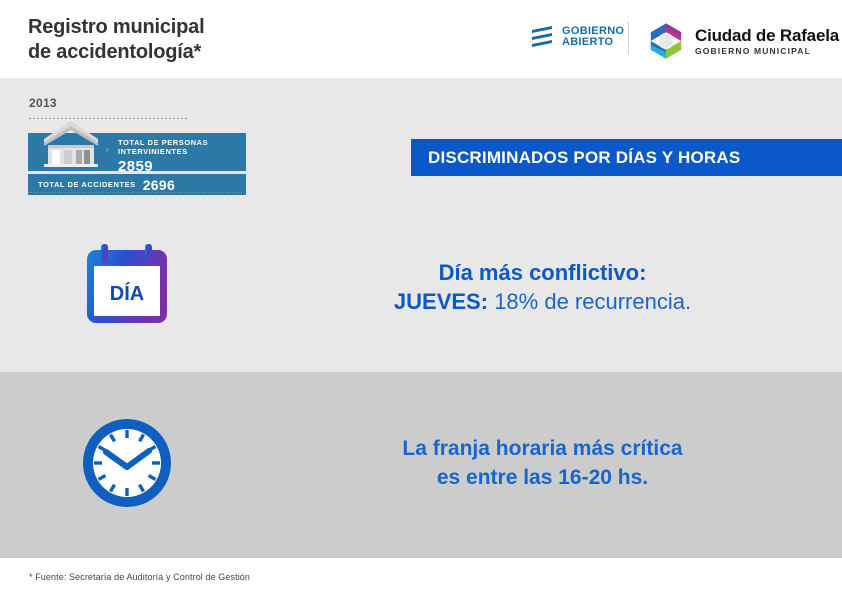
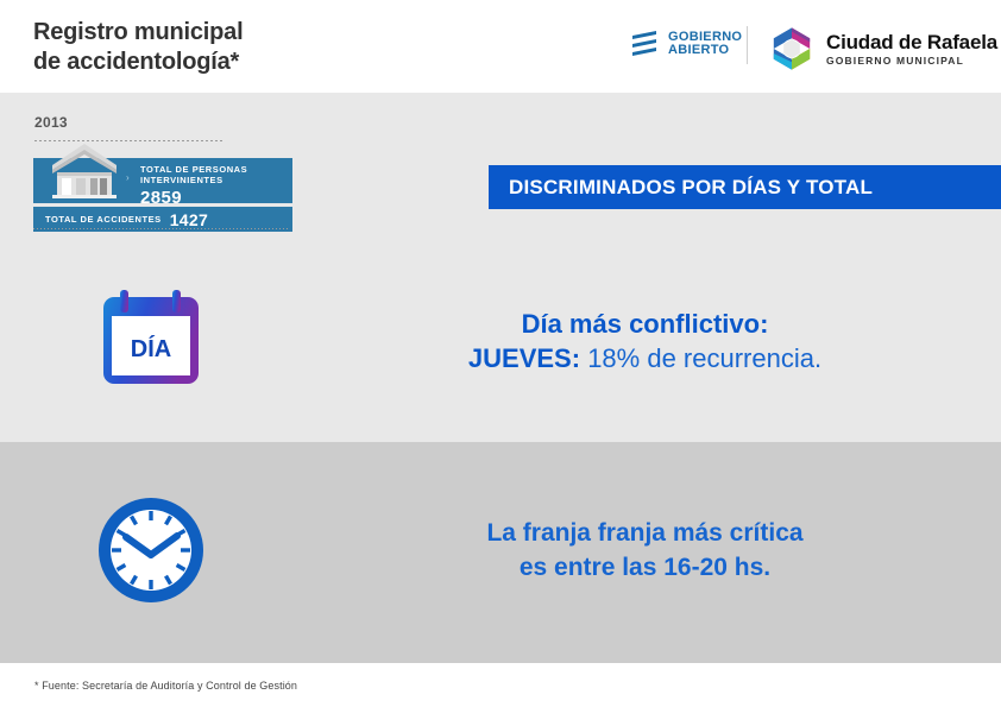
  Registro municipal
  de accidentología*
  GOBIERNO
  ABIERTO
  Ciudad de Rafaela
  GOBIERNO MUNICIPAL
  2013
  ›
  TOTAL DE PERSONAS INTERVINIENTES
  2859
  TOTAL DE ACCIDENTES
- 2696
+ 1427
- DISCRIMINADOS POR DÍAS Y HORAS
+ DISCRIMINADOS POR DÍAS Y TOTAL
  DÍA
  Día más conflictivo:
  JUEVES: 18% de recurrencia.
- La franja horaria más crítica
+ La franja franja más crítica
  es entre las 16-20 hs.
  * Fuente: Secretaría de Auditoría y Control de Gestión
